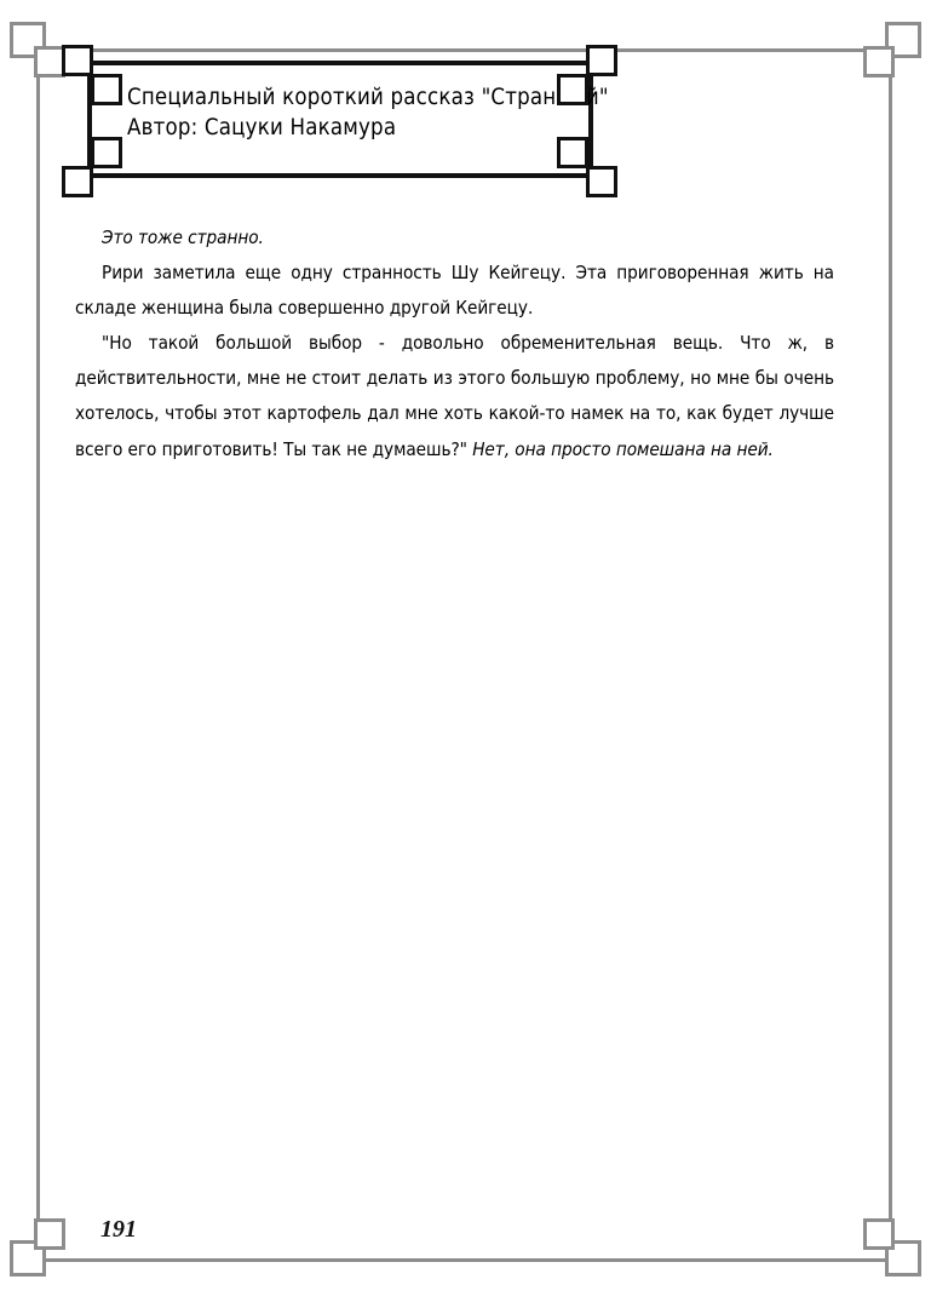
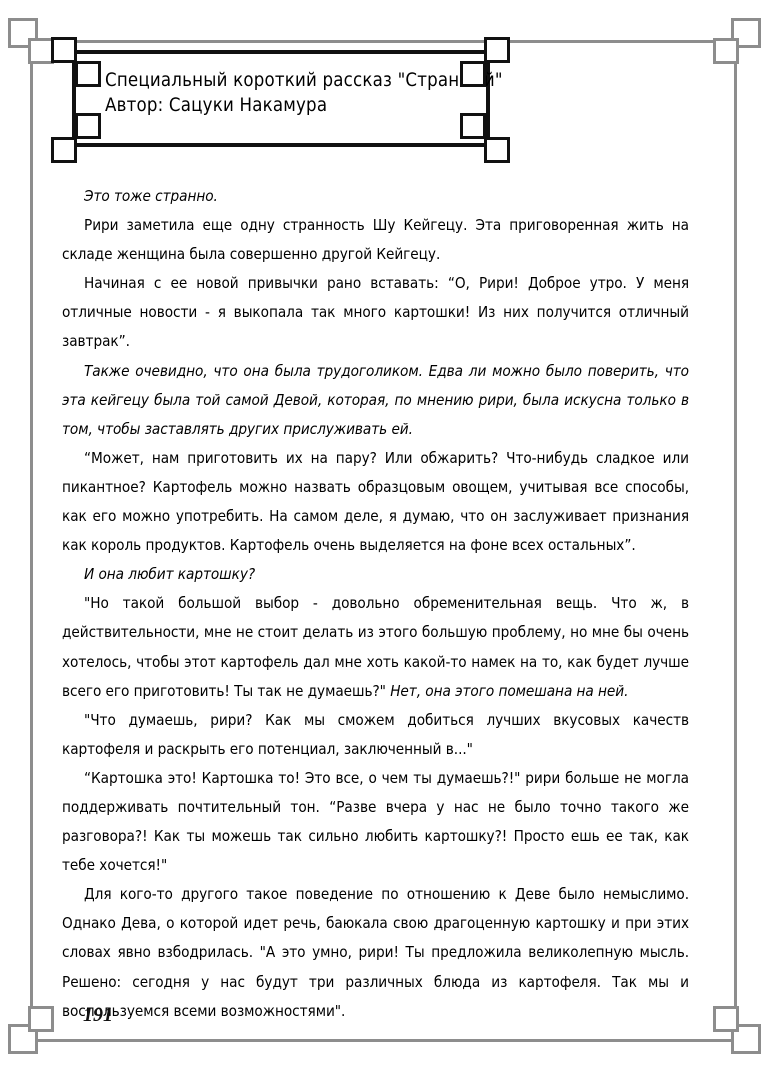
  Специальный короткий рассказ "Странй"
  Автор: Сацуки Накамура
  Это тоже странно.
  Рири заметила еще одну странность Шу Кейгецу. Эта приговоренная жить на складе женщина была совершенно другой Кейгецу.
+ Начиная с ее новой привычки рано вставать: “О, Рири! Доброе утро. У меня отличные новости - я выкопала так много картошки! Из них получится отличный завтрак”.
+ Также очевидно, что она была трудоголиком. Едва ли можно было поверить, что эта кейгецу была той самой Девой, которая, по мнению рири, была искусна только в том, чтобы заставлять других прислуживать ей.
+ “Может, нам приготовить их на пару? Или обжарить? Что-нибудь сладкое или пикантное? Картофель можно назвать образцовым овощем, учитывая все способы, как его можно употребить. На самом деле, я думаю, что он заслуживает признания как король продуктов. Картофель очень выделяется на фоне всех остальных”.
+ И она любит картошку?
- "Но такой большой выбор - довольно обременительная вещь. Что ж, в действительности, мне не стоит делать из этого большую проблему, но мне бы очень хотелось, чтобы этот картофель дал мне хоть какой-то намек на то, как будет лучше всего его приготовить! Ты так не думаешь?" Нет, она просто помешана на ней.
+ "Но такой большой выбор - довольно обременительная вещь. Что ж, в действительности, мне не стоит делать из этого большую проблему, но мне бы очень хотелось, чтобы этот картофель дал мне хоть какой-то намек на то, как будет лучше всего его приготовить! Ты так не думаешь?" Нет, она этого помешана на ней.
+ "Что думаешь, рири? Как мы сможем добиться лучших вкусовых качеств картофеля и раскрыть его потенциал, заключенный в..."
+ “Картошка это! Картошка то! Это все, о чем ты думаешь?!" рири больше не могла поддерживать почтительный тон. “Разве вчера у нас не было точно такого же разговора?! Как ты можешь так сильно любить картошку?! Просто ешь ее так, как тебе хочется!"
+ Для кого-то другого такое поведение по отношению к Деве было немыслимо. Однако Дева, о которой идет речь, баюкала свою драгоценную картошку и при этих словах явно взбодрилась. "А это умно, рири! Ты предложила великолепную мысль. Решено: сегодня у нас будут три различных блюда из картофеля. Так мы и воспользуемся всеми возможностями".
  191
